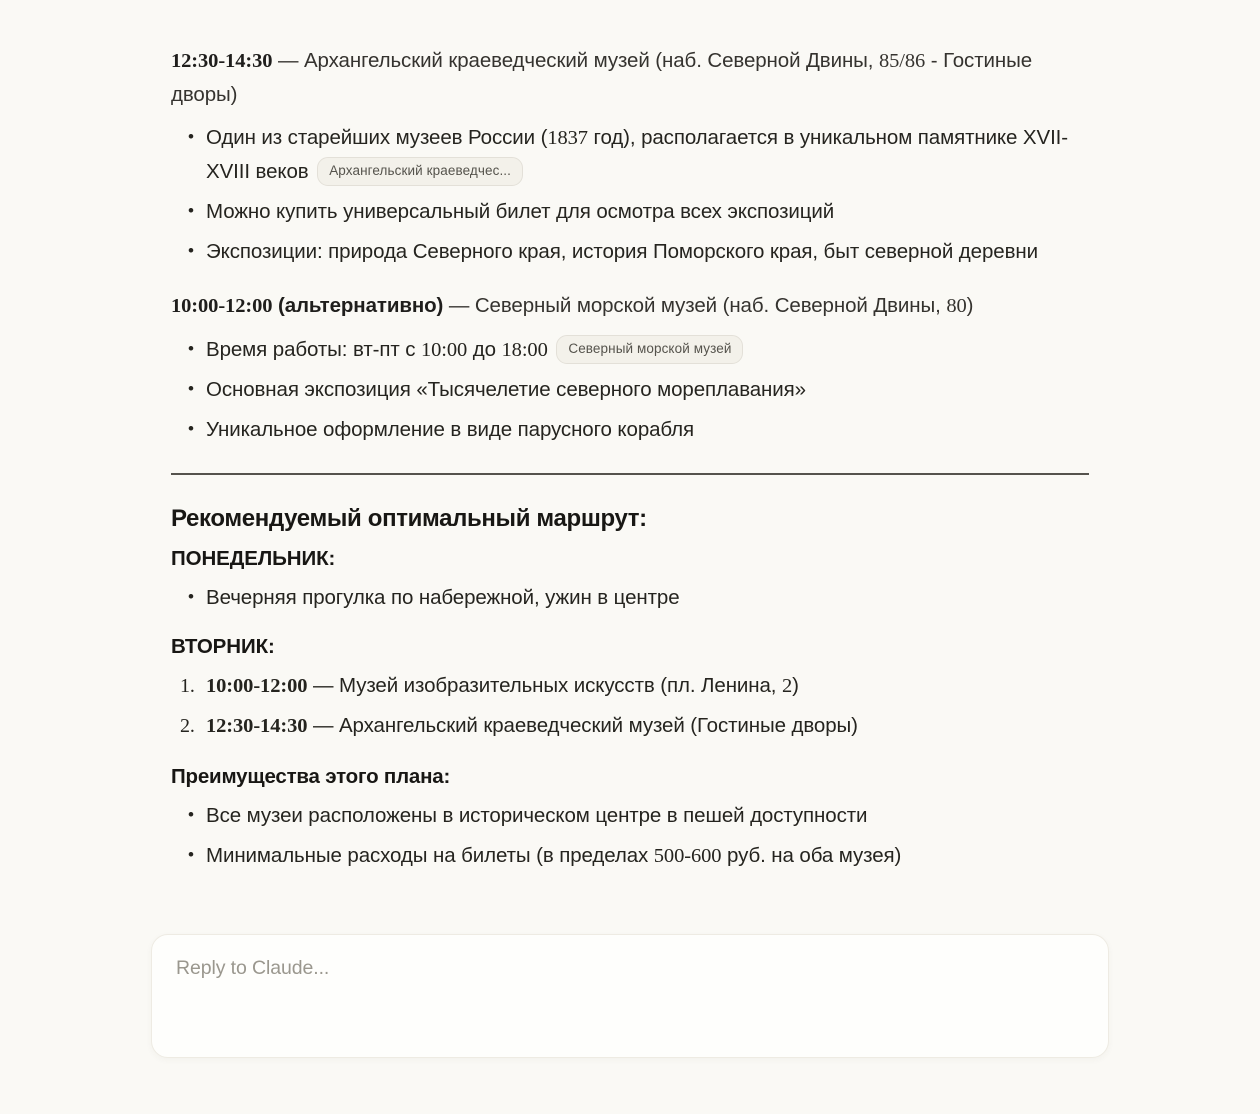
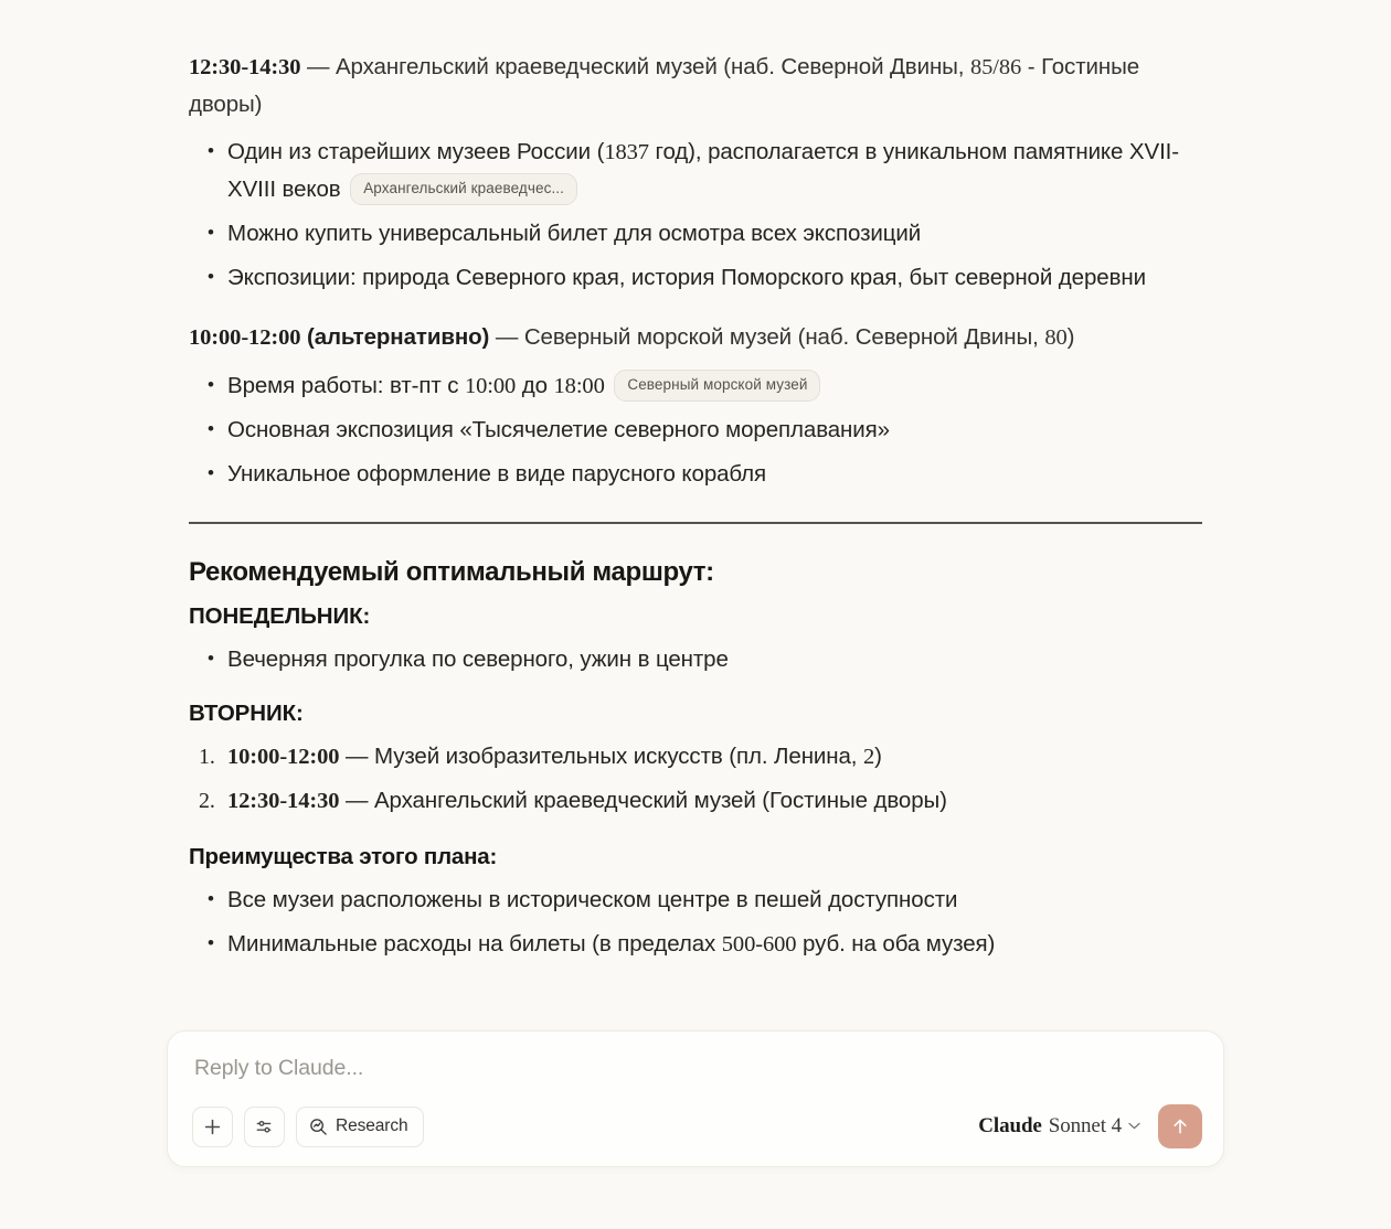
  12:30-14:30 — Архангельский краеведческий музей (наб. Северной Двины, 85/86 - Гостиные дворы)
  Один из старейших музеев России (1837 год), располагается в уникальном памятнике XVII-XVIII веков Архангельский краеведчес...
  Можно купить универсальный билет для осмотра всех экспозиций
  Экспозиции: природа Северного края, история Поморского края, быт северной деревни
  10:00-12:00 (альтернативно) — Северный морской музей (наб. Северной Двины, 80)
  Время работы: вт-пт с 10:00 до 18:00 Северный морской музей
  Основная экспозиция «Тысячелетие северного мореплавания»
  Уникальное оформление в виде парусного корабля
  Рекомендуемый оптимальный маршрут:
  ПОНЕДЕЛЬНИК:
- Вечерняя прогулка по набережной, ужин в центре
+ Вечерняя прогулка по северного, ужин в центре
  ВТОРНИК:
  10:00-12:00 — Музей изобразительных искусств (пл. Ленина, 2)
  12:30-14:30 — Архангельский краеведческий музей (Гостиные дворы)
  Преимущества этого плана:
  Все музеи расположены в историческом центре в пешей доступности
  Минимальные расходы на билеты (в пределах 500-600 руб. на оба музея)
  Reply to Claude...
+ Research
+ Claude
+ Sonnet 4
